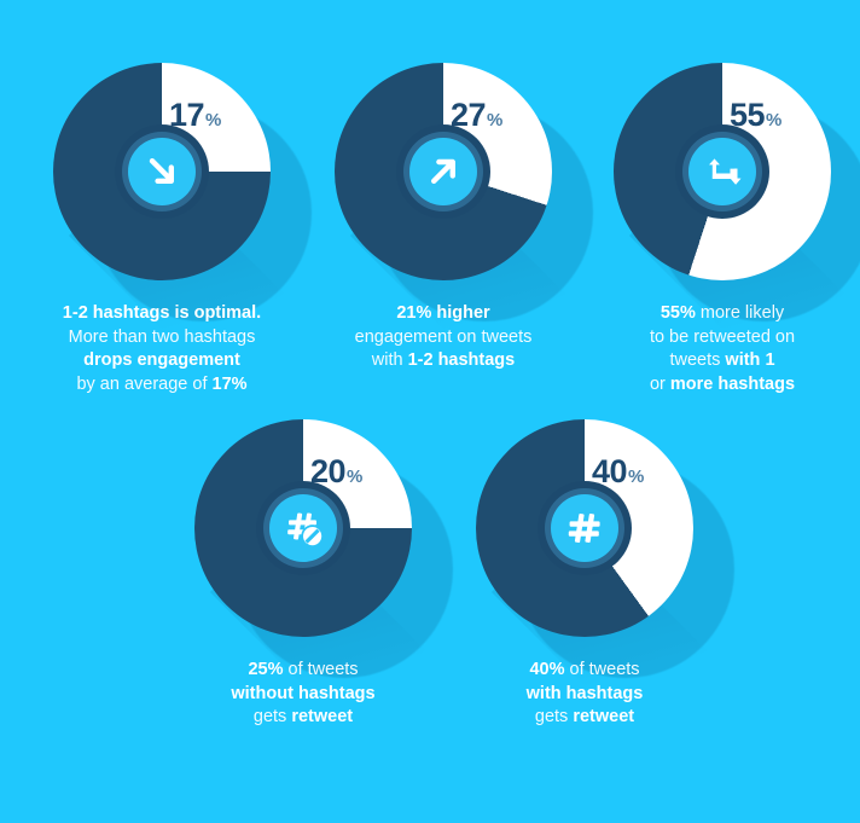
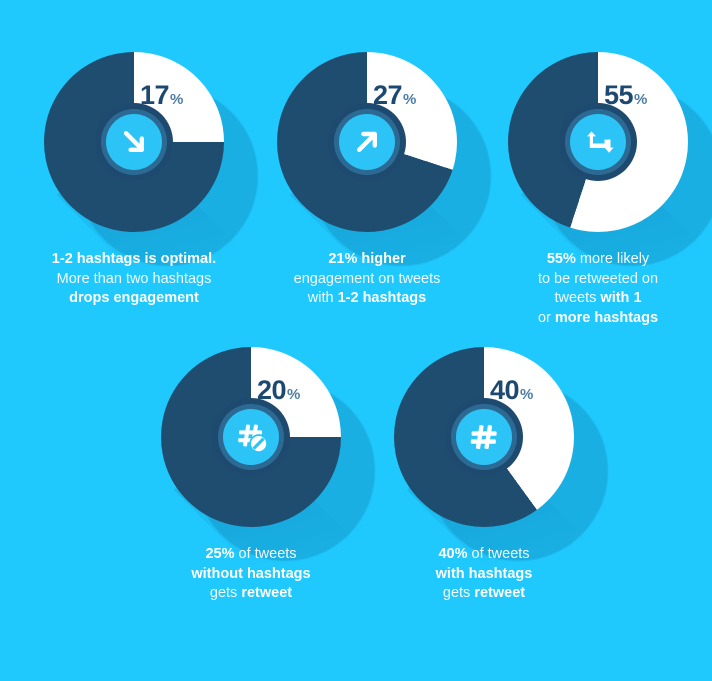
  17%
  1-2 hashtags is optimal.
  More than two hashtags
  drops engagement
- by an average of 17%
  27%
  21% higher
  engagement on tweets
  with 1-2 hashtags
  55%
  55% more likely
  to be retweeted on
  tweets with 1
  or more hashtags
  20%
  25% of tweets
  without hashtags
  gets retweet
  40%
  40% of tweets
  with hashtags
  gets retweet
